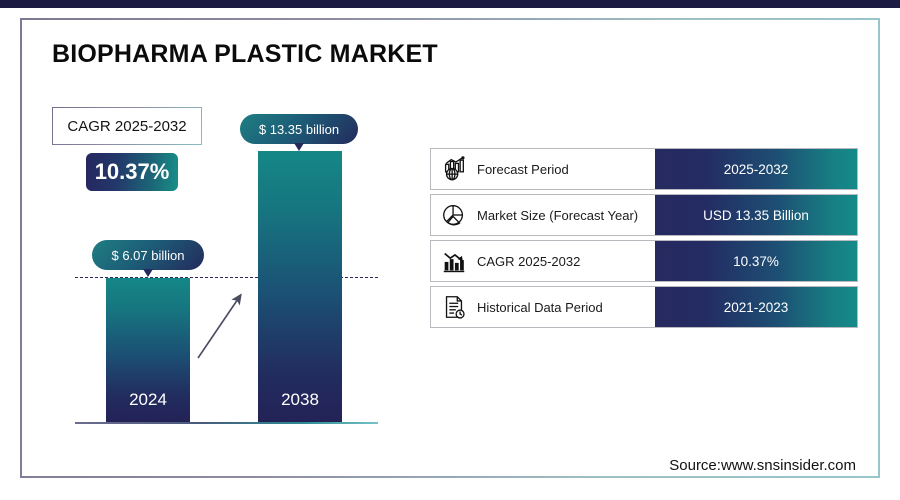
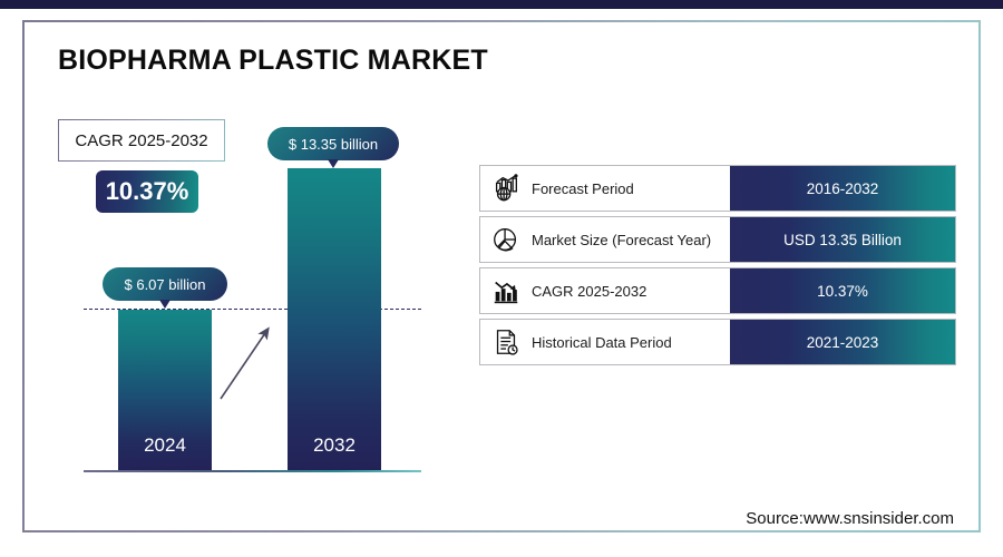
  BIOPHARMA PLASTIC MARKET
  CAGR 2025-2032
  10.37%
  $ 6.07 billion
  $ 13.35 billion
  2024
- 2038
+ 2032
  Forecast Period
- 2025-2032
+ 2016-2032
  Market Size (Forecast Year)
  USD 13.35 Billion
  CAGR 2025-2032
  10.37%
  Historical Data Period
  2021-2023
  Source:www.snsinsider.com
